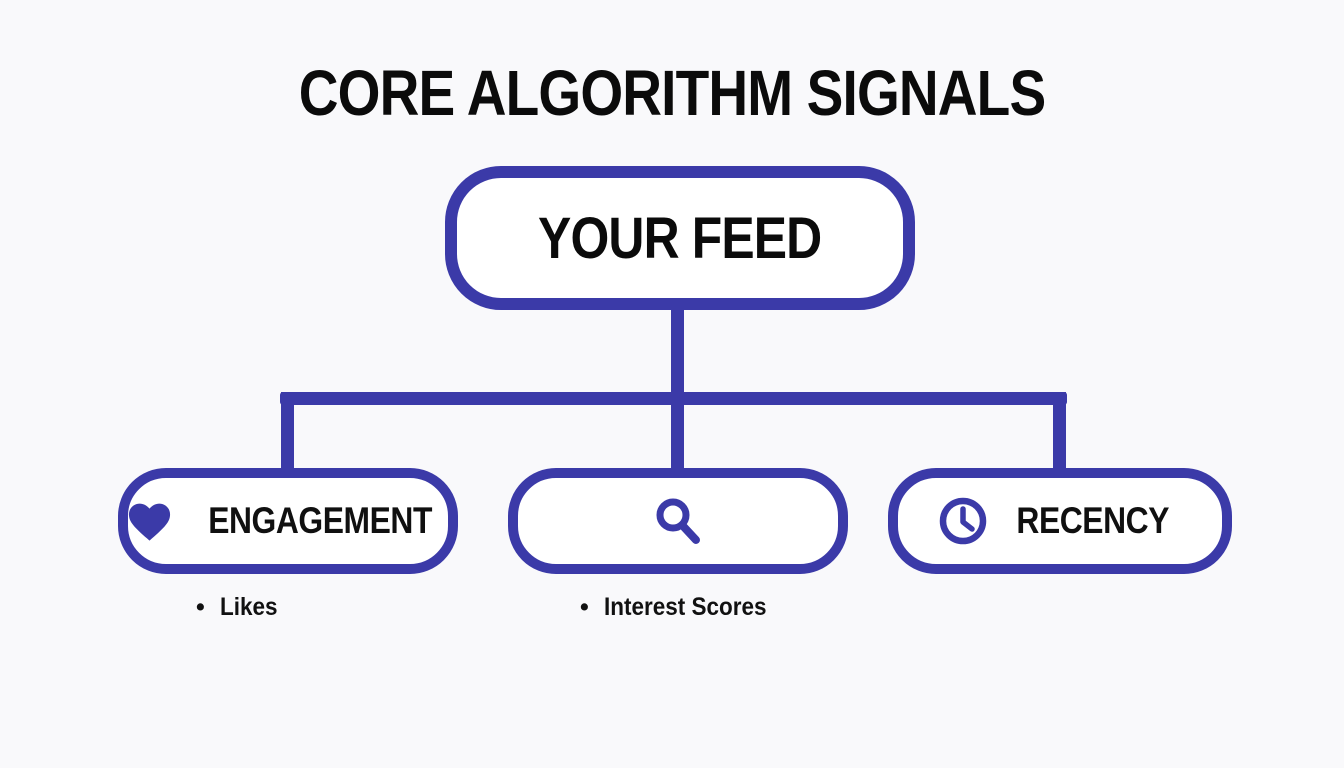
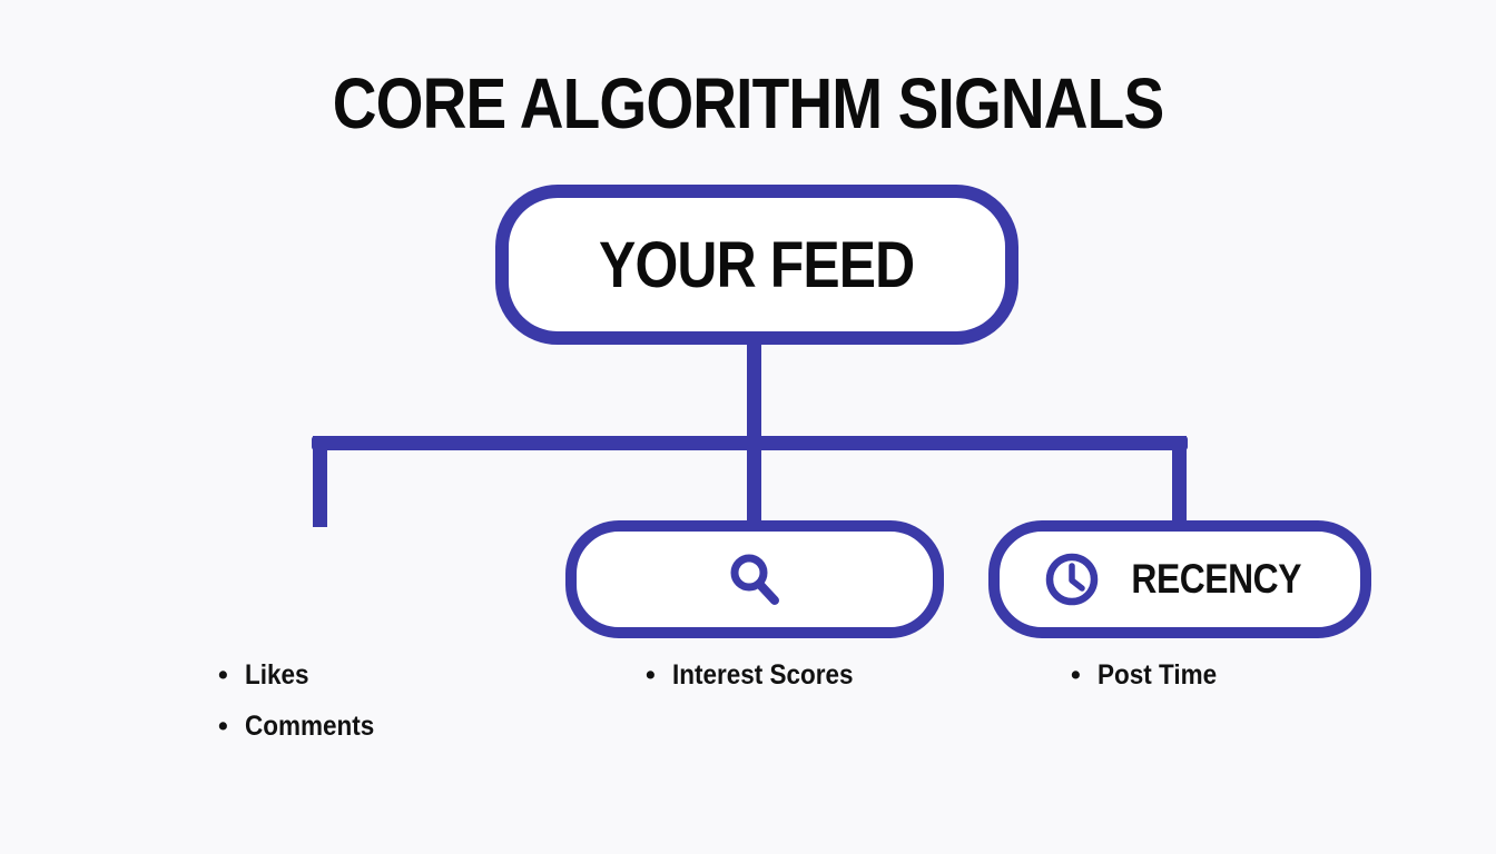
  CORE ALGORITHM SIGNALS
  YOUR FEED
- ENGAGEMENT
  RECENCY
  Likes
+ Comments
  Interest Scores
+ Post Time
